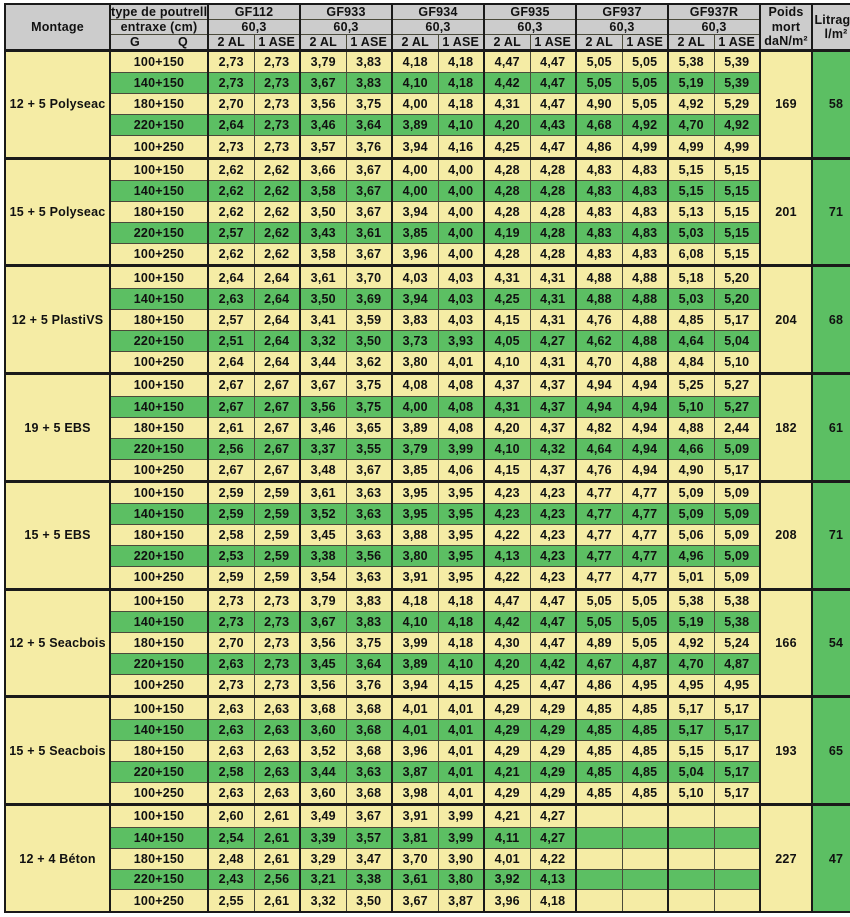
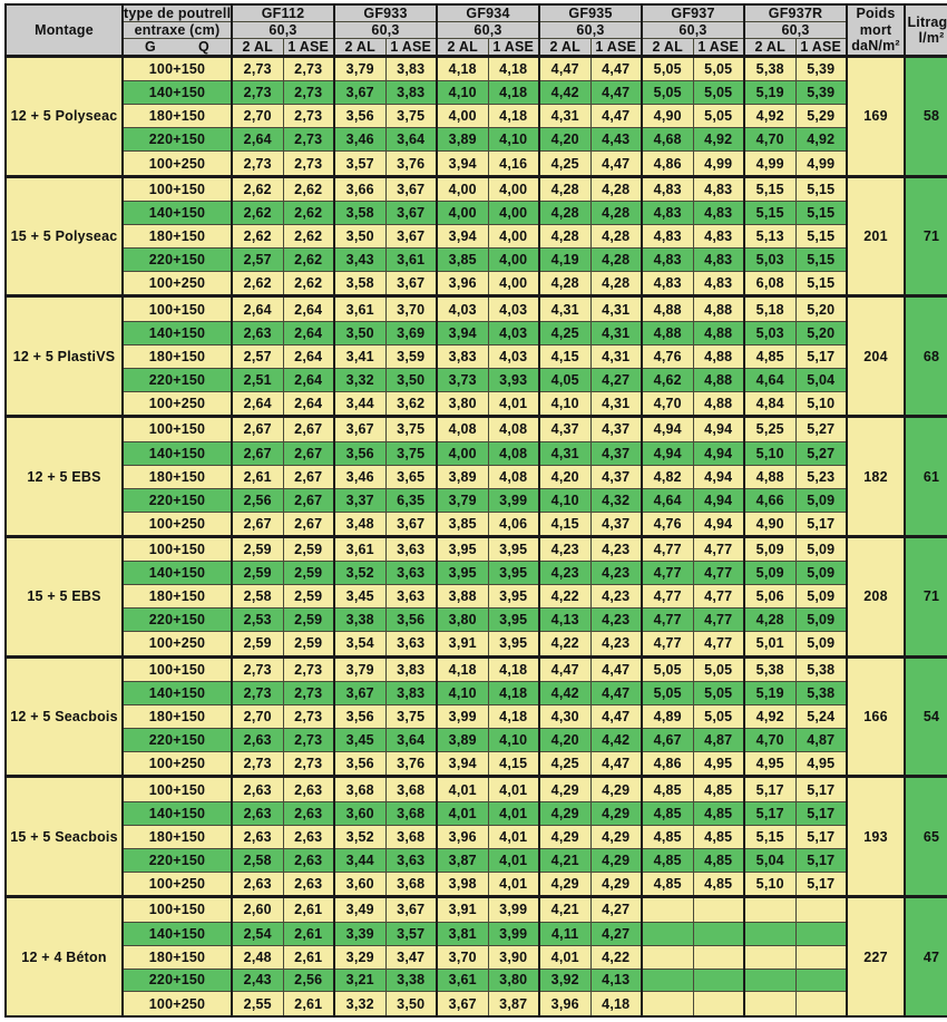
  Montage	type de poutrell	GF112	GF933	GF934	GF935	GF937	GF937R	Poids mort daN/m²	Litrag l/m²
  entraxe (cm)	60,3	60,3	60,3	60,3	60,3	60,3
  G Q	2 AL	1 ASE	2 AL	1 ASE	2 AL	1 ASE	2 AL	1 ASE	2 AL	1 ASE	2 AL	1 ASE
  12 + 5 Polyseac	100+150	2,73	2,73	3,79	3,83	4,18	4,18	4,47	4,47	5,05	5,05	5,38	5,39	169	58
  140+150	2,73	2,73	3,67	3,83	4,10	4,18	4,42	4,47	5,05	5,05	5,19	5,39
  180+150	2,70	2,73	3,56	3,75	4,00	4,18	4,31	4,47	4,90	5,05	4,92	5,29
  220+150	2,64	2,73	3,46	3,64	3,89	4,10	4,20	4,43	4,68	4,92	4,70	4,92
  100+250	2,73	2,73	3,57	3,76	3,94	4,16	4,25	4,47	4,86	4,99	4,99	4,99
  15 + 5 Polyseac	100+150	2,62	2,62	3,66	3,67	4,00	4,00	4,28	4,28	4,83	4,83	5,15	5,15	201	71
  140+150	2,62	2,62	3,58	3,67	4,00	4,00	4,28	4,28	4,83	4,83	5,15	5,15
  180+150	2,62	2,62	3,50	3,67	3,94	4,00	4,28	4,28	4,83	4,83	5,13	5,15
  220+150	2,57	2,62	3,43	3,61	3,85	4,00	4,19	4,28	4,83	4,83	5,03	5,15
  100+250	2,62	2,62	3,58	3,67	3,96	4,00	4,28	4,28	4,83	4,83	6,08	5,15
  12 + 5 PlastiVS	100+150	2,64	2,64	3,61	3,70	4,03	4,03	4,31	4,31	4,88	4,88	5,18	5,20	204	68
  140+150	2,63	2,64	3,50	3,69	3,94	4,03	4,25	4,31	4,88	4,88	5,03	5,20
  180+150	2,57	2,64	3,41	3,59	3,83	4,03	4,15	4,31	4,76	4,88	4,85	5,17
  220+150	2,51	2,64	3,32	3,50	3,73	3,93	4,05	4,27	4,62	4,88	4,64	5,04
  100+250	2,64	2,64	3,44	3,62	3,80	4,01	4,10	4,31	4,70	4,88	4,84	5,10
- 19 + 5 EBS	100+150	2,67	2,67	3,67	3,75	4,08	4,08	4,37	4,37	4,94	4,94	5,25	5,27	182	61
+ 12 + 5 EBS	100+150	2,67	2,67	3,67	3,75	4,08	4,08	4,37	4,37	4,94	4,94	5,25	5,27	182	61
  140+150	2,67	2,67	3,56	3,75	4,00	4,08	4,31	4,37	4,94	4,94	5,10	5,27
- 180+150	2,61	2,67	3,46	3,65	3,89	4,08	4,20	4,37	4,82	4,94	4,88	2,44
+ 180+150	2,61	2,67	3,46	3,65	3,89	4,08	4,20	4,37	4,82	4,94	4,88	5,23
- 220+150	2,56	2,67	3,37	3,55	3,79	3,99	4,10	4,32	4,64	4,94	4,66	5,09
+ 220+150	2,56	2,67	3,37	6,35	3,79	3,99	4,10	4,32	4,64	4,94	4,66	5,09
  100+250	2,67	2,67	3,48	3,67	3,85	4,06	4,15	4,37	4,76	4,94	4,90	5,17
  15 + 5 EBS	100+150	2,59	2,59	3,61	3,63	3,95	3,95	4,23	4,23	4,77	4,77	5,09	5,09	208	71
  140+150	2,59	2,59	3,52	3,63	3,95	3,95	4,23	4,23	4,77	4,77	5,09	5,09
  180+150	2,58	2,59	3,45	3,63	3,88	3,95	4,22	4,23	4,77	4,77	5,06	5,09
- 220+150	2,53	2,59	3,38	3,56	3,80	3,95	4,13	4,23	4,77	4,77	4,96	5,09
+ 220+150	2,53	2,59	3,38	3,56	3,80	3,95	4,13	4,23	4,77	4,77	4,28	5,09
  100+250	2,59	2,59	3,54	3,63	3,91	3,95	4,22	4,23	4,77	4,77	5,01	5,09
  12 + 5 Seacbois	100+150	2,73	2,73	3,79	3,83	4,18	4,18	4,47	4,47	5,05	5,05	5,38	5,38	166	54
  140+150	2,73	2,73	3,67	3,83	4,10	4,18	4,42	4,47	5,05	5,05	5,19	5,38
  180+150	2,70	2,73	3,56	3,75	3,99	4,18	4,30	4,47	4,89	5,05	4,92	5,24
  220+150	2,63	2,73	3,45	3,64	3,89	4,10	4,20	4,42	4,67	4,87	4,70	4,87
  100+250	2,73	2,73	3,56	3,76	3,94	4,15	4,25	4,47	4,86	4,95	4,95	4,95
  15 + 5 Seacbois	100+150	2,63	2,63	3,68	3,68	4,01	4,01	4,29	4,29	4,85	4,85	5,17	5,17	193	65
  140+150	2,63	2,63	3,60	3,68	4,01	4,01	4,29	4,29	4,85	4,85	5,17	5,17
  180+150	2,63	2,63	3,52	3,68	3,96	4,01	4,29	4,29	4,85	4,85	5,15	5,17
  220+150	2,58	2,63	3,44	3,63	3,87	4,01	4,21	4,29	4,85	4,85	5,04	5,17
  100+250	2,63	2,63	3,60	3,68	3,98	4,01	4,29	4,29	4,85	4,85	5,10	5,17
  12 + 4 Béton	100+150	2,60	2,61	3,49	3,67	3,91	3,99	4,21	4,27					227	47
  140+150	2,54	2,61	3,39	3,57	3,81	3,99	4,11	4,27
  180+150	2,48	2,61	3,29	3,47	3,70	3,90	4,01	4,22
  220+150	2,43	2,56	3,21	3,38	3,61	3,80	3,92	4,13
  100+250	2,55	2,61	3,32	3,50	3,67	3,87	3,96	4,18
